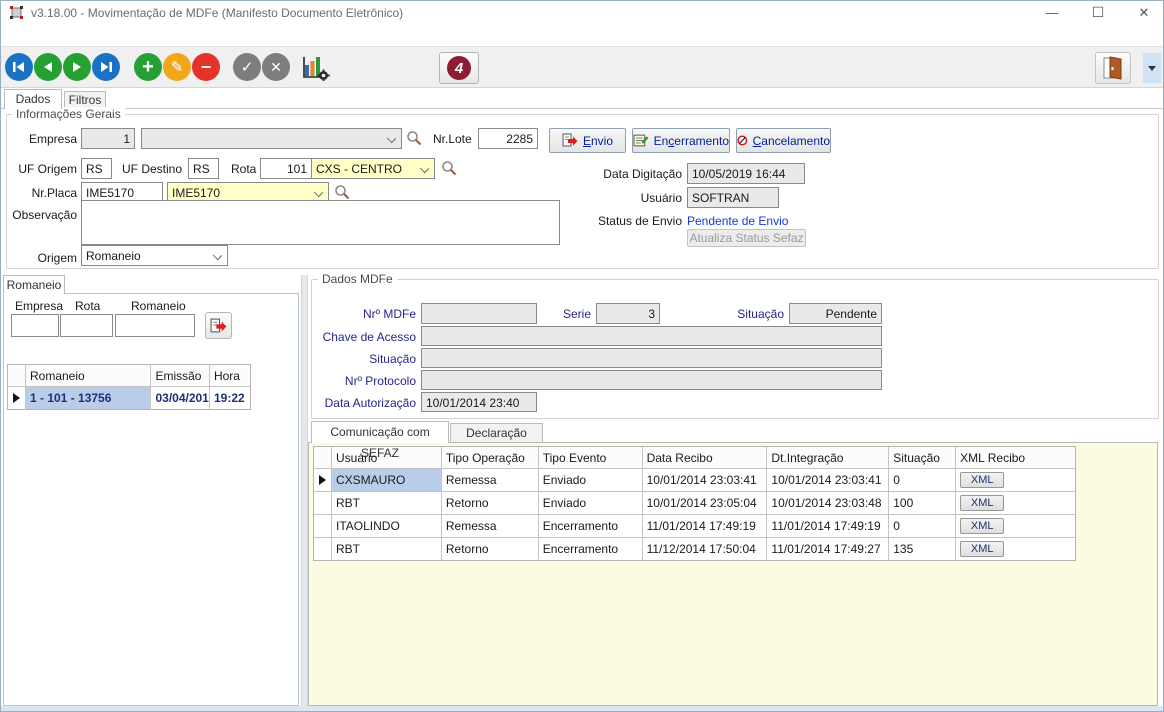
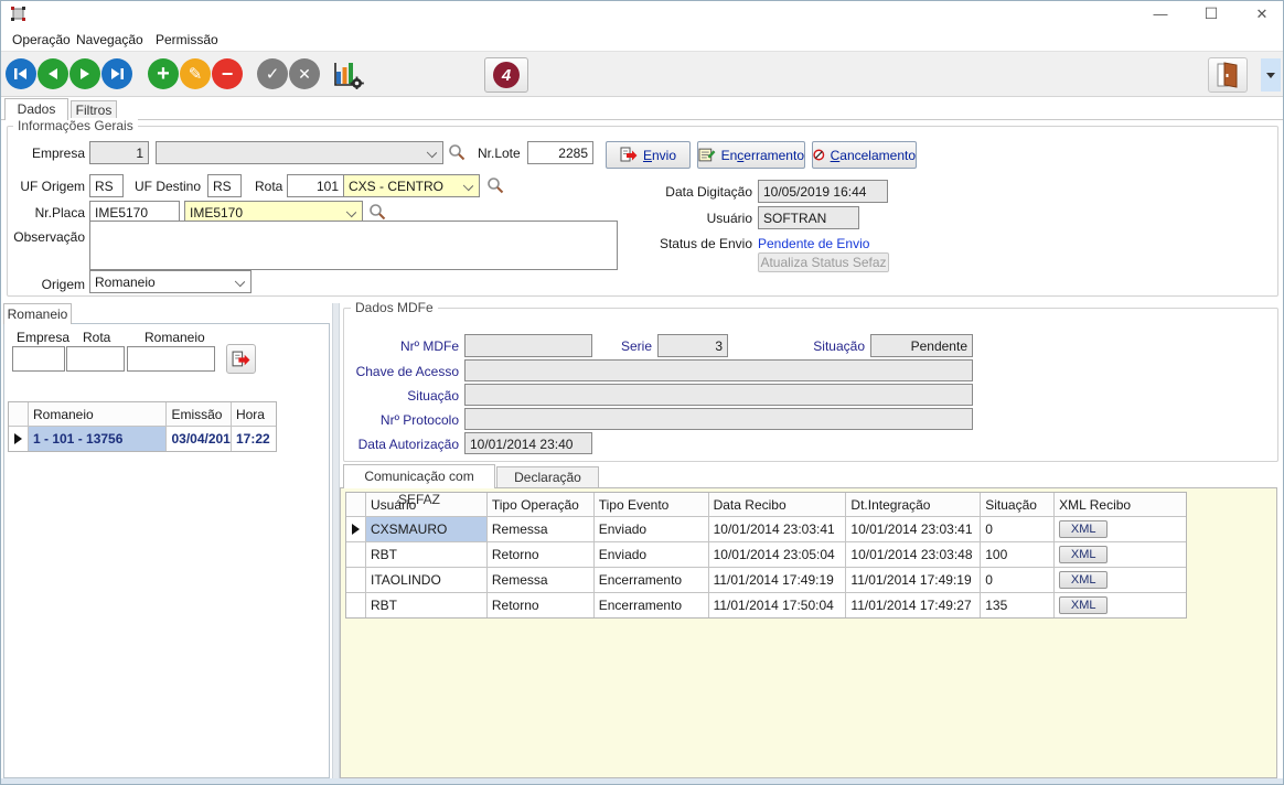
- v3.18.00 - Movimentação de MDFe (Manifesto Documento Eletrônico)
  —
  ☐
  ✕
+ Operação
+ Navegação
+ Permissão
  +
  ✎
  −
  ✓
  ✕
  4
  Dados
  Filtros
  Informações Gerais
  Empresa
  1
  Nr.Lote
  2285
  Envio
  Encerramento
  Cancelamento
  UF Origem
  RS
  UF Destino
  RS
  Rota
  101
  CXS - CENTRO
  Nr.Placa
  IME5170
  IME5170
  Observação
  Origem
  Romaneio
  Data Digitação
  10/05/2019 16:44
  Usuário
  SOFTRAN
  Status de Envio
  Pendente de Envio
  Atualiza Status Sefaz
  Romaneio
  Empresa
  Rota
  Romaneio
  Romaneio
  Emissão
  Hora
  1 - 101 - 13756
  03/04/201
- 19:22
+ 17:22
  Dados MDFe
  Nrº MDFe
  Serie
  3
  Situação
  Pendente
  Chave de Acesso
  Situação
  Nrº Protocolo
  Data Autorização
  10/01/2014 23:40
  Comunicação com SEFAZ
  Declaração
  Tipo Operação
  Tipo Evento
  Data Recibo
  Dt.Integração
  Situação
  XML Recibo
  CXSMAURO
  Remessa
  Enviado
  10/01/2014 23:03:41
  10/01/2014 23:03:41
  0
  XML
  RBT
  Retorno
  Enviado
  10/01/2014 23:05:04
  10/01/2014 23:03:48
  100
  XML
  ITAOLINDO
  Remessa
  Encerramento
  11/01/2014 17:49:19
  11/01/2014 17:49:19
  0
  XML
  RBT
  Retorno
  Encerramento
- 11/12/2014 17:50:04
+ 11/01/2014 17:50:04
  11/01/2014 17:49:27
  135
  XML
